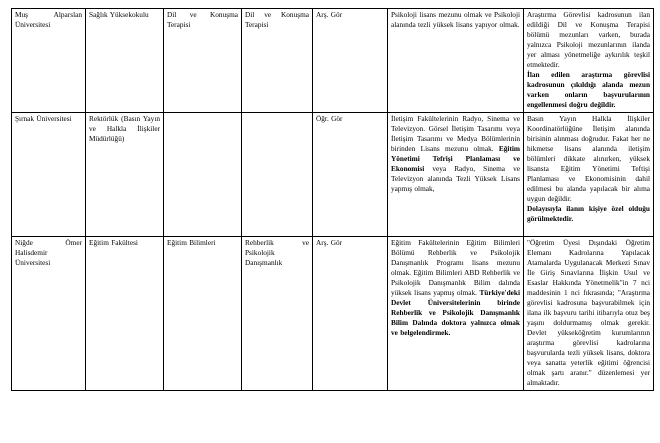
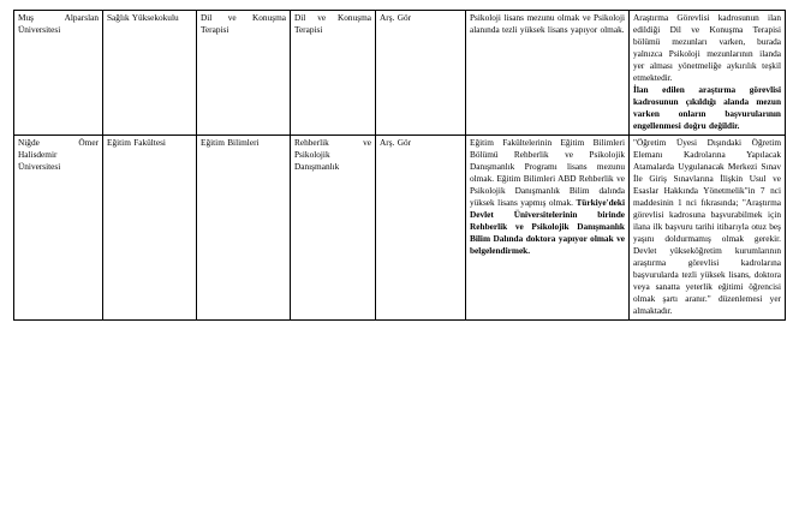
  Muş Alparslan Üniversitesi	Sağlık Yüksekokulu	Dil ve Konuşma Terapisi	Dil ve Konuşma Terapisi	Arş. Gör	Psikoloji lisans mezunu olmak ve Psikoloji alanında tezli yüksek lisans yapıyor olmak.	Araştırma Görevlisi kadrosunun ilan edildiği Dil ve Konuşma Terapisi bölümü mezunları varken, burada yalnızca Psikoloji mezunlarının ilanda yer alması yönetmeliğe aykırılık teşkil etmektedir. İlan edilen araştırma görevlisi kadrosunun çıkıldığı alanda mezun varken onların başvurularının engellenmesi doğru değildir.
- Şırnak Üniversitesi	Rektörlük (Basın Yayın ve Halkla İlişkiler Müdürlüğü)			Öğr. Gör	İletişim Fakültelerinin Radyo, Sinema ve Televizyon. Görsel İletişim Tasarımı veya İletişim Tasarımı ve Medya Bölümlerinin birinden Lisans mezunu olmak. Eğitim Yönetimi Tefrişi Planlaması ve Ekonomisi veya Radyo, Sinema ve Televizyon alanında Tezli Yüksek Lisans yapmış olmak,	Basın Yayın Halkla İlişkiler Koordinatörlüğüne İletişim alanında birisinin alınması doğrudur. Fakat her ne hikmetse lisans alanında iletişim bölümleri dikkate alınırken, yüksek lisansta Eğitim Yönetimi Teftişi Planlaması ve Ekonomisinin dahil edilmesi bu alanda yapılacak bir alıma uygun değildir. Dolayısıyla ilanın kişiye özel olduğu görülmektedir.
- Niğde Ömer Halisdemir Üniversitesi	Eğitim Fakültesi	Eğitim Bilimleri	Rehberlik ve Psikolojik Danışmanlık	Arş. Gör	Eğitim Fakültelerinin Eğitim Bilimleri Bölümü Rehberlik ve Psikolojik Danışmanlık Programı lisans mezunu olmak. Eğitim Bilimleri ABD Rehberlik ve Psikolojik Danışmanlık Bilim dalında yüksek lisans yapmış olmak. Türkiye'deki Devlet Üniversitelerinin birinde Rehberlik ve Psikolojik Danışmanlık Bilim Dalında doktora yalnızca olmak ve belgelendirmek.	"Öğretim Üyesi Dışındaki Öğretim Elemanı Kadrolarına Yapılacak Atamalarda Uygulanacak Merkezi Sınav İle Giriş Sınavlarına İlişkin Usul ve Esaslar Hakkında Yönetmelik"in 7 nci maddesinin 1 nci fıkrasında; "Araştırma görevlisi kadrosuna başvurabilmek için ilana ilk başvuru tarihi itibarıyla otuz beş yaşını doldurmamış olmak gerekir. Devlet yükseköğretim kurumlarının araştırma görevlisi kadrolarına başvurularda tezli yüksek lisans, doktora veya sanatta yeterlik eğitimi öğrencisi olmak şartı aranır." düzenlemesi yer almaktadır.
+ Niğde Ömer Halisdemir Üniversitesi	Eğitim Fakültesi	Eğitim Bilimleri	Rehberlik ve Psikolojik Danışmanlık	Arş. Gör	Eğitim Fakültelerinin Eğitim Bilimleri Bölümü Rehberlik ve Psikolojik Danışmanlık Programı lisans mezunu olmak. Eğitim Bilimleri ABD Rehberlik ve Psikolojik Danışmanlık Bilim dalında yüksek lisans yapmış olmak. Türkiye'deki Devlet Üniversitelerinin birinde Rehberlik ve Psikolojik Danışmanlık Bilim Dalında doktora yapıyor olmak ve belgelendirmek.	"Öğretim Üyesi Dışındaki Öğretim Elemanı Kadrolarına Yapılacak Atamalarda Uygulanacak Merkezi Sınav İle Giriş Sınavlarına İlişkin Usul ve Esaslar Hakkında Yönetmelik"in 7 nci maddesinin 1 nci fıkrasında; "Araştırma görevlisi kadrosuna başvurabilmek için ilana ilk başvuru tarihi itibarıyla otuz beş yaşını doldurmamış olmak gerekir. Devlet yükseköğretim kurumlarının araştırma görevlisi kadrolarına başvurularda tezli yüksek lisans, doktora veya sanatta yeterlik eğitimi öğrencisi olmak şartı aranır." düzenlemesi yer almaktadır.
